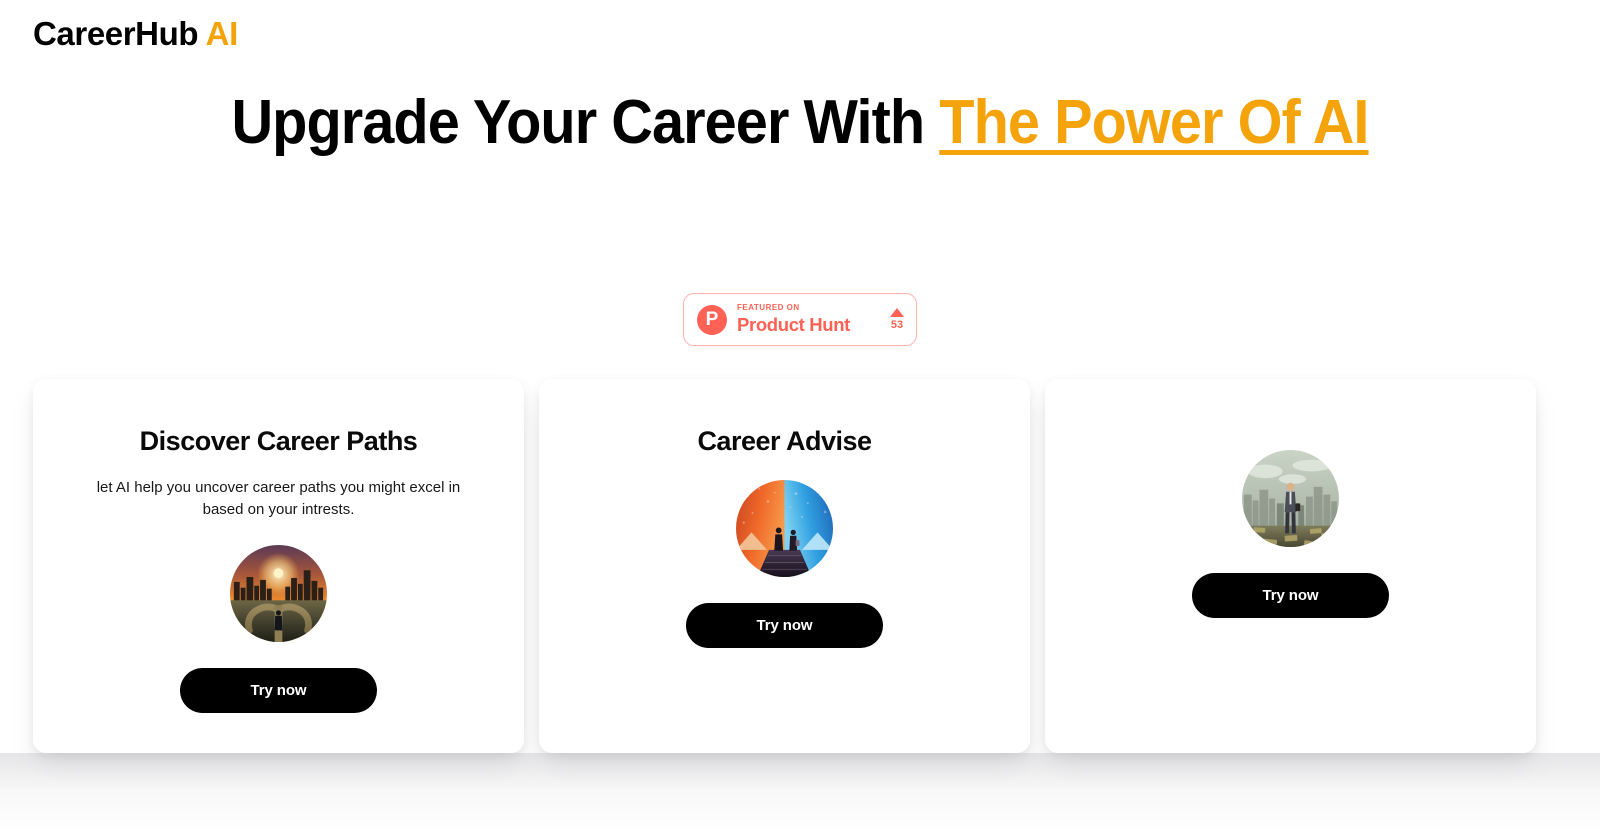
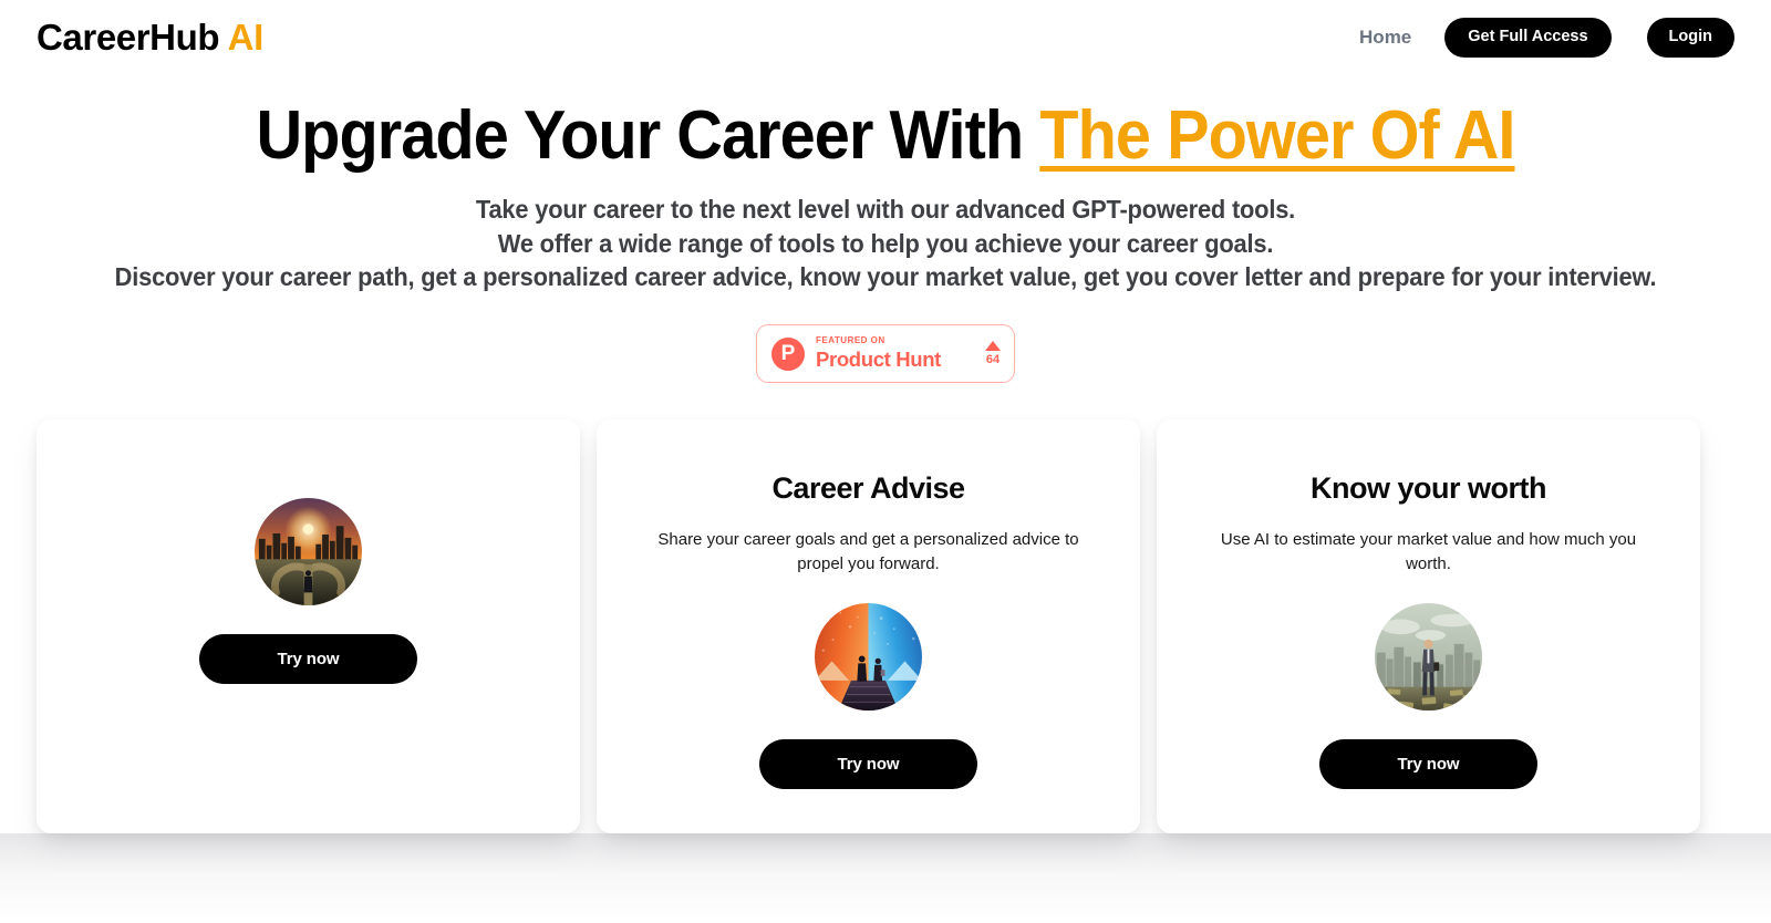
  CareerHub AI
+ Home
+ Get Full Access
+ Login
  Upgrade Your Career With The Power Of AI
+ Take your career to the next level with our advanced GPT-powered tools.
+ We offer a wide range of tools to help you achieve your career goals.
+ Discover your career path, get a personalized career advice, know your market value, get you cover letter and prepare for your interview.
  P
  FEATURED ON
  Product Hunt
- 53
+ 64
- Discover Career Paths
- let AI help you uncover career paths you might excel in based on your intrests.
  Try now
  Career Advise
+ Share your career goals and get a personalized advice to propel you forward.
  Try now
+ Know your worth
+ Use AI to estimate your market value and how much you worth.
  Try now
